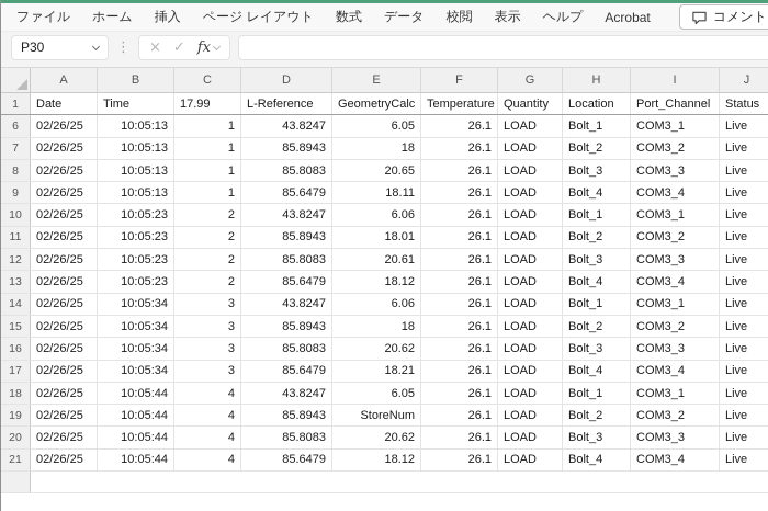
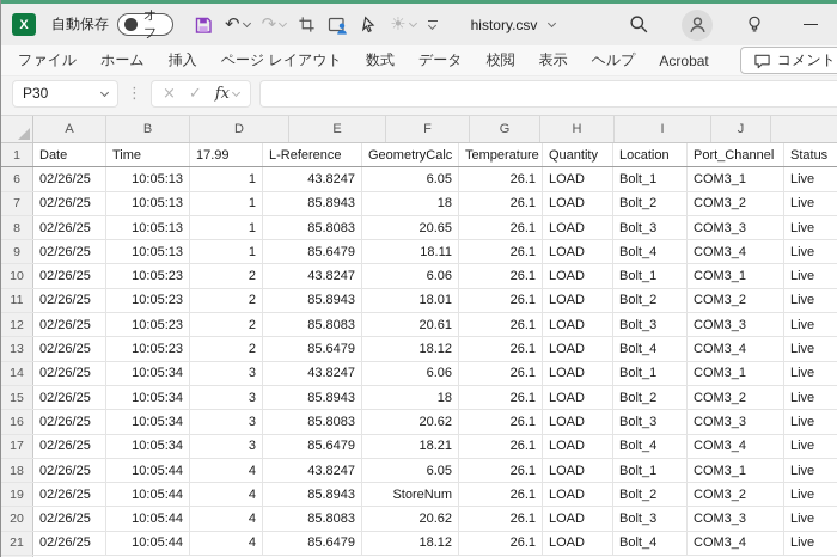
+ X
+ 自動保存
+ オフ
+ ↶
+ ↷
+ ☀
+ history.csv
  ファイル
  ホーム
  挿入
  ページ レイアウト
  数式
  データ
  校閲
  表示
  ヘルプ
  Acrobat
  コメント
  P30
  ⋮
  ×
  ✓
  fx
  A
  B
- C
  D
  E
  F
  G
  H
  I
  J
  1
  Date
  Time
  17.99
  L-Reference
  GeometryCalc
  Temperature
  Quantity
  Location
  Port_Channel
  Status
  6
  02/26/25
  10:05:13
  1
  43.8247
  6.05
  26.1
  LOAD
  Bolt_1
  COM3_1
  Live
  7
  02/26/25
  10:05:13
  1
  85.8943
  18
  26.1
  LOAD
  Bolt_2
  COM3_2
  Live
  8
  02/26/25
  10:05:13
  1
  85.8083
  20.65
  26.1
  LOAD
  Bolt_3
  COM3_3
  Live
  9
  02/26/25
  10:05:13
  1
  85.6479
  18.11
  26.1
  LOAD
  Bolt_4
  COM3_4
  Live
  10
  02/26/25
  10:05:23
  2
  43.8247
  6.06
  26.1
  LOAD
  Bolt_1
  COM3_1
  Live
  11
  02/26/25
  10:05:23
  2
  85.8943
  18.01
  26.1
  LOAD
  Bolt_2
  COM3_2
  Live
  12
  02/26/25
  10:05:23
  2
  85.8083
  20.61
  26.1
  LOAD
  Bolt_3
  COM3_3
  Live
  13
  02/26/25
  10:05:23
  2
  85.6479
  18.12
  26.1
  LOAD
  Bolt_4
  COM3_4
  Live
  14
  02/26/25
  10:05:34
  3
  43.8247
  6.06
  26.1
  LOAD
  Bolt_1
  COM3_1
  Live
  15
  02/26/25
  10:05:34
  3
  85.8943
  18
  26.1
  LOAD
  Bolt_2
  COM3_2
  Live
  16
  02/26/25
  10:05:34
  3
  85.8083
  20.62
  26.1
  LOAD
  Bolt_3
  COM3_3
  Live
  17
  02/26/25
  10:05:34
  3
  85.6479
  18.21
  26.1
  LOAD
  Bolt_4
  COM3_4
  Live
  18
  02/26/25
  10:05:44
  4
  43.8247
  6.05
  26.1
  LOAD
  Bolt_1
  COM3_1
  Live
  19
  02/26/25
  10:05:44
  4
  85.8943
  StoreNum
  26.1
  LOAD
  Bolt_2
  COM3_2
  Live
  20
  02/26/25
  10:05:44
  4
  85.8083
  20.62
  26.1
  LOAD
  Bolt_3
  COM3_3
  Live
  21
  02/26/25
  10:05:44
  4
  85.6479
  18.12
  26.1
  LOAD
  Bolt_4
  COM3_4
  Live
